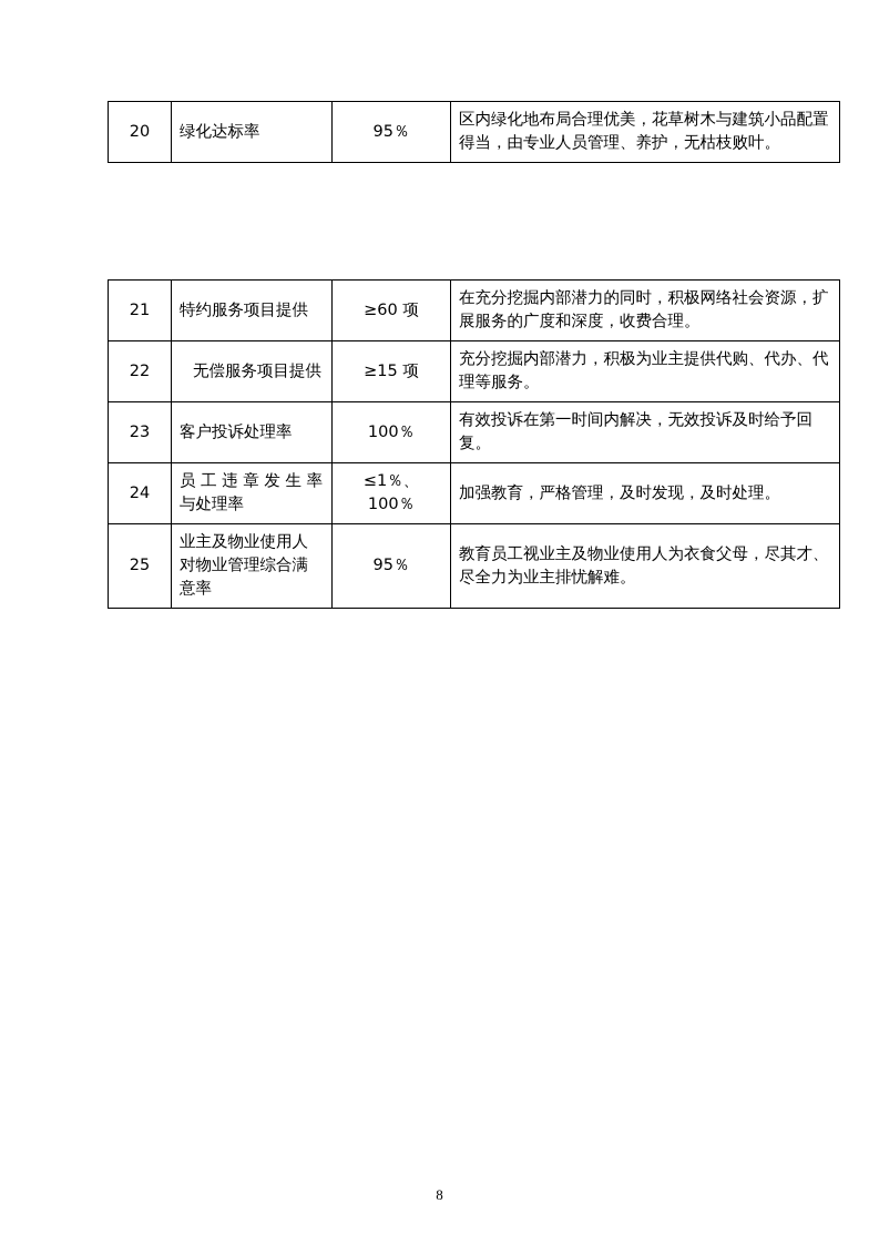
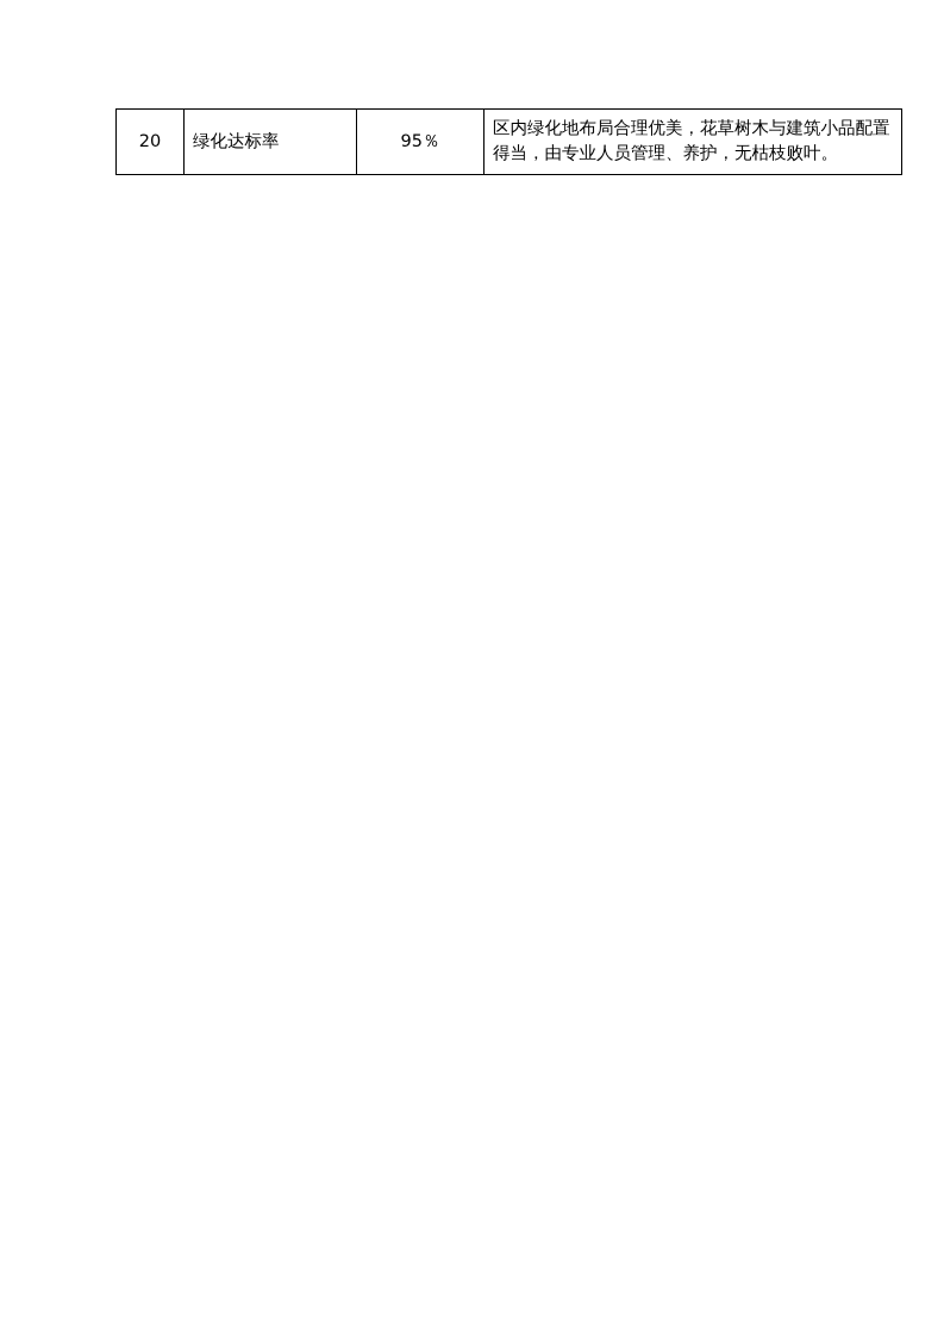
  20	绿化达标率	95％	区内绿化地布局合理优美，花草树木与建筑小品配置得当，由专业人员管理、养护，无枯枝败叶。
- 21	特约服务项目提供	≥60 项	在充分挖掘内部潜力的同时，积极网络社会资源，扩展服务的广度和深度，收费合理。
- 22	无偿服务项目提供	≥15 项	充分挖掘内部潜力，积极为业主提供代购、代办、代理等服务。
- 23	客户投诉处理率	100％	有效投诉在第一时间内解决，无效投诉及时给予回复。
- 24	员 工 违 章 发 生 率与处理率	≤1％、100％	加强教育，严格管理，及时发现，及时处理。
- 25	业主及物业使用人对物业管理综合满意率	95％	教育员工视业主及物业使用人为衣食父母，尽其才、尽全力为业主排忧解难。
- 8
